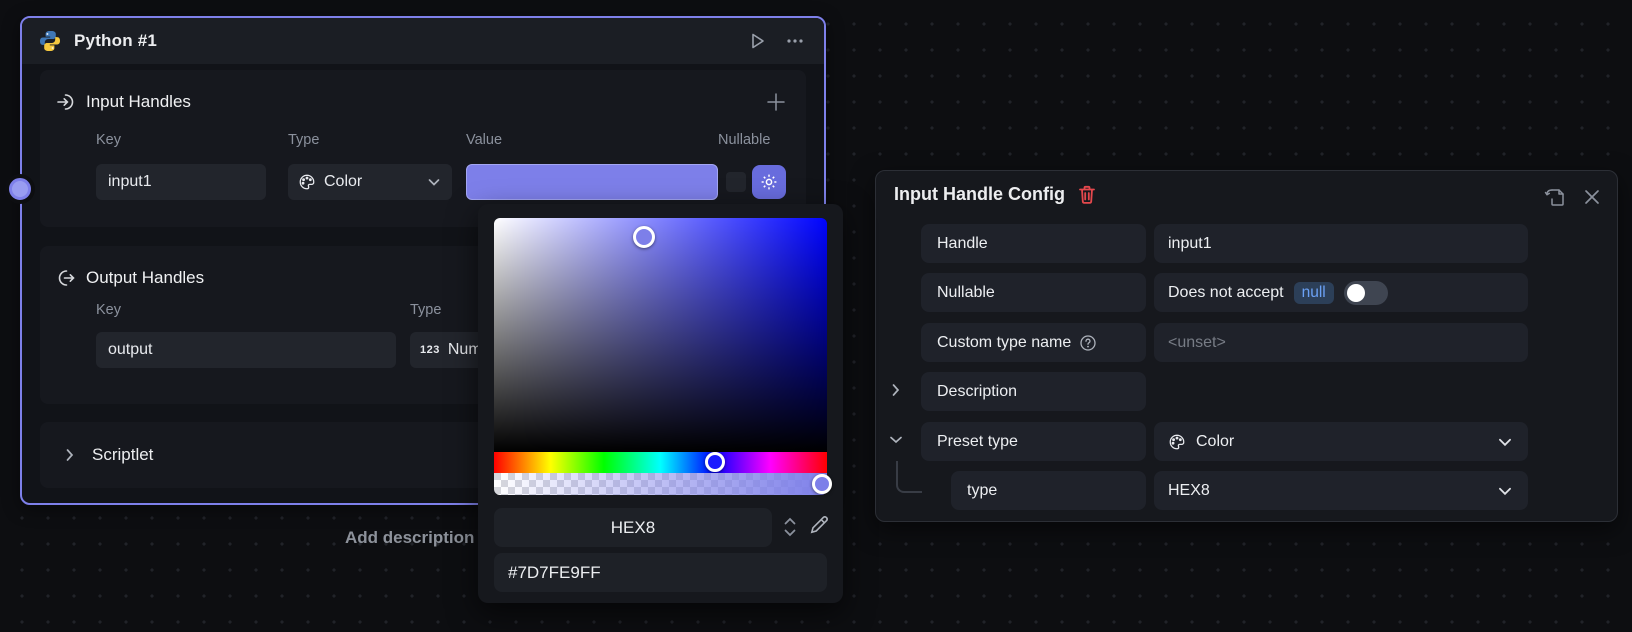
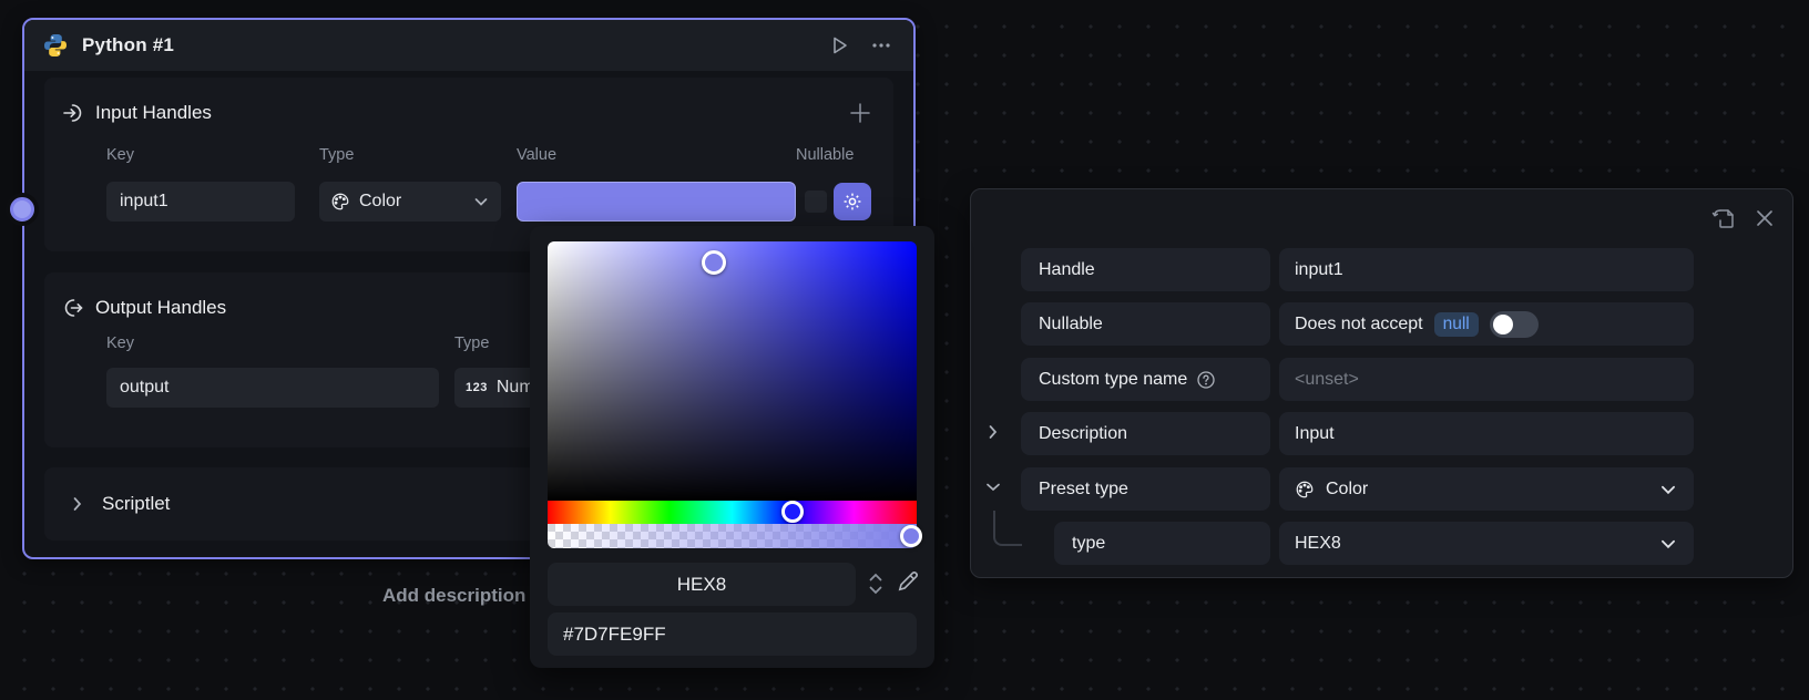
  Python #1
  Input Handles
  Key
  Type
  Value
  Nullable
  input1
  Color
  Output Handles
  Key
  Type
  output
  123
  Scriptlet
  Add description
  HEX8
  #7D7FE9FF
- Input Handle Config
  Handle
  input1
  Nullable
  Does not accept
  null
  Custom type name
  <unset>
  Description
+ Input
  Preset type
  Color
  type
  HEX8
